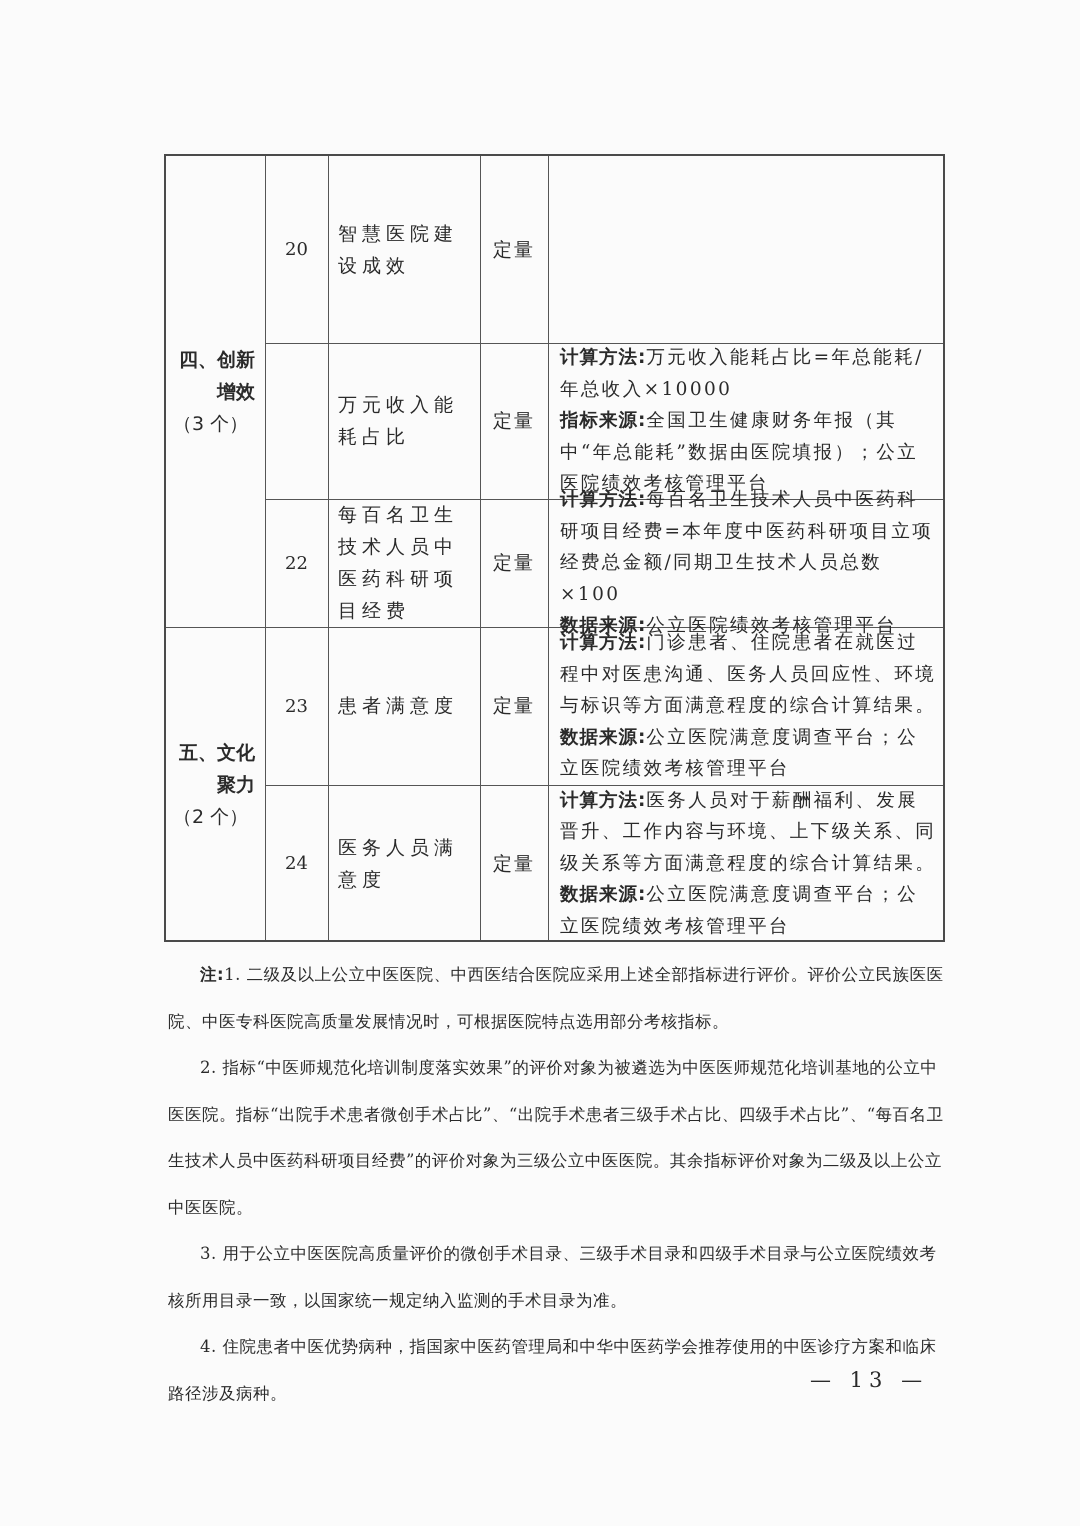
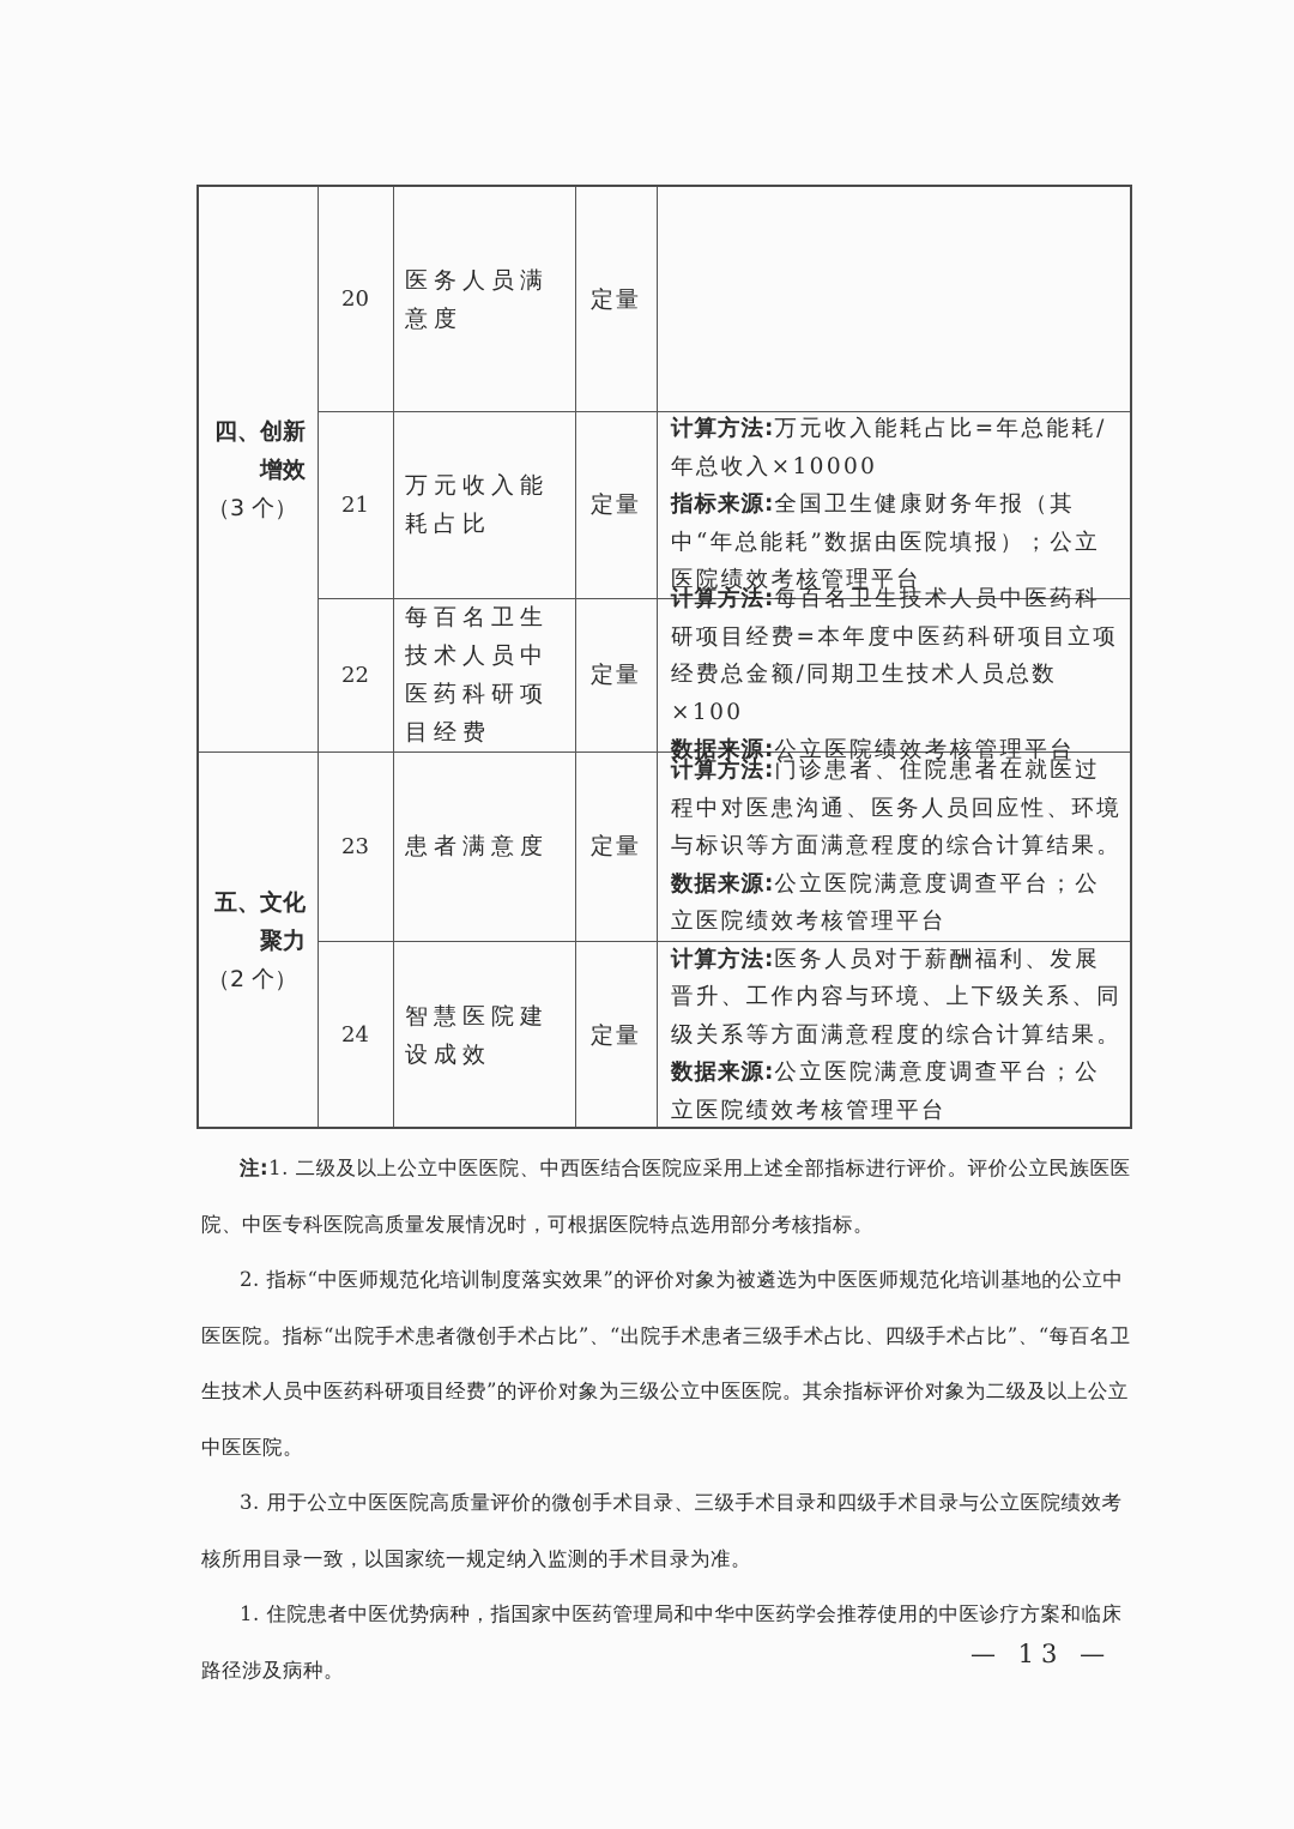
  四、创新
  增效
  （3 个）
  五、文化
  聚力
  （2 个）
  20
- 智慧医院建设成效
+ 医务人员满意度
  定量
+ 21
  万元收入能耗占比
  定量
  计算方法:万元收入能耗占比=年总能耗/年总收入×10000
  指标来源:全国卫生健康财务年报（其中“年总能耗”数据由医院填报）；公立医院绩效考核管理平台
  22
  每百名卫生技术人员中医药科研项目经费
  定量
  计算方法:每百名卫生技术人员中医药科研项目经费=本年度中医药科研项目立项经费总金额/同期卫生技术人员总数×100
  数据来源:公立医院绩效考核管理平台
  23
  患者满意度
  定量
  计算方法:门诊患者、住院患者在就医过程中对医患沟通、医务人员回应性、环境与标识等方面满意程度的综合计算结果。
  数据来源:公立医院满意度调查平台；公立医院绩效考核管理平台
  24
- 医务人员满意度
+ 智慧医院建设成效
  定量
  计算方法:医务人员对于薪酬福利、发展晋升、工作内容与环境、上下级关系、同级关系等方面满意程度的综合计算结果。
  数据来源:公立医院满意度调查平台；公立医院绩效考核管理平台
  注:1. 二级及以上公立中医医院、中西医结合医院应采用上述全部指标进行评价。评价公立民族医医院、中医专科医院高质量发展情况时，可根据医院特点选用部分考核指标。
  2. 指标“中医师规范化培训制度落实效果”的评价对象为被遴选为中医医师规范化培训基地的公立中医医院。指标“出院手术患者微创手术占比”、“出院手术患者三级手术占比、四级手术占比”、“每百名卫生技术人员中医药科研项目经费”的评价对象为三级公立中医医院。其余指标评价对象为二级及以上公立中医医院。
  3. 用于公立中医医院高质量评价的微创手术目录、三级手术目录和四级手术目录与公立医院绩效考核所用目录一致，以国家统一规定纳入监测的手术目录为准。
- 4. 住院患者中医优势病种，指国家中医药管理局和中华中医药学会推荐使用的中医诊疗方案和临床路径涉及病种。
+ 1. 住院患者中医优势病种，指国家中医药管理局和中华中医药学会推荐使用的中医诊疗方案和临床路径涉及病种。
  — 13 —
